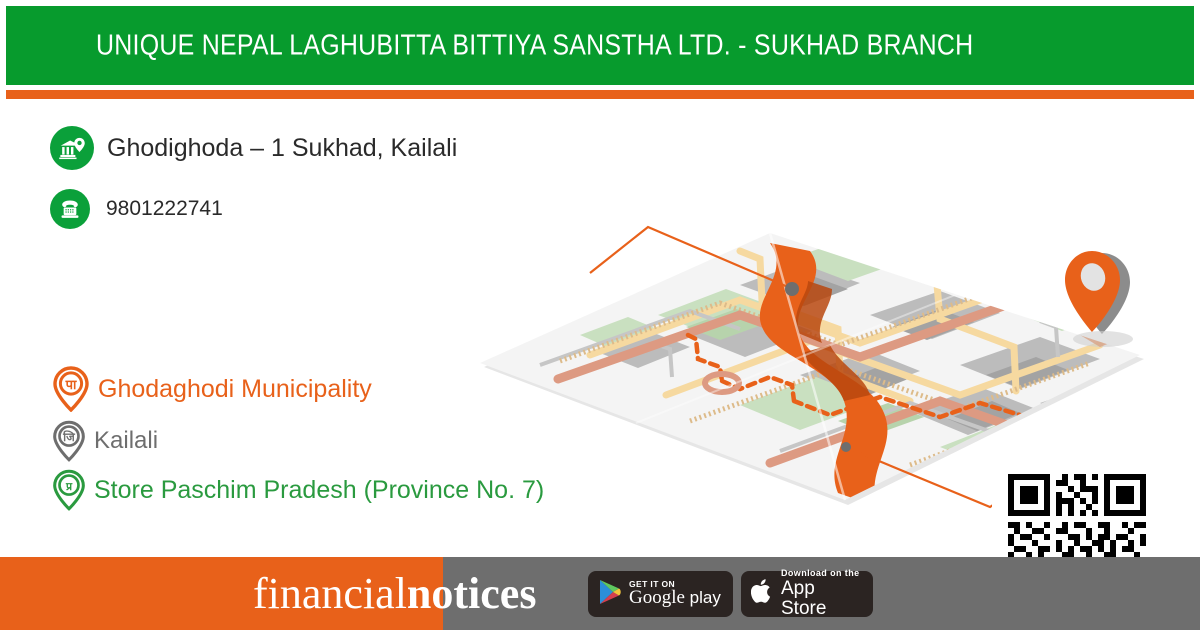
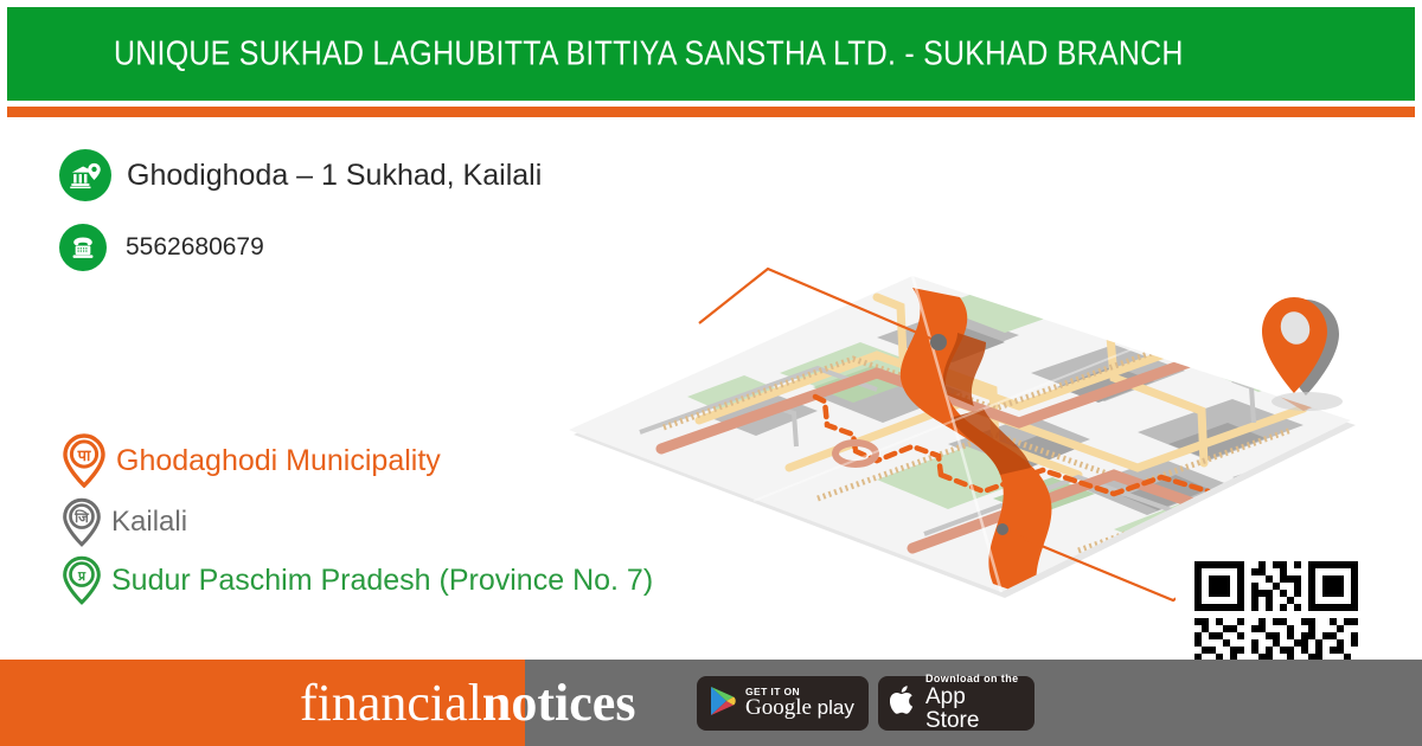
- UNIQUE NEPAL LAGHUBITTA BITTIYA SANSTHA LTD. - SUKHAD BRANCH
+ UNIQUE SUKHAD LAGHUBITTA BITTIYA SANSTHA LTD. - SUKHAD BRANCH
  Ghodighoda – 1 Sukhad, Kailali
- 9801222741
+ 5562680679
  पा
  Ghodaghodi Municipality
  जि
  Kailali
  प्र
- Store Paschim Pradesh (Province No. 7)
+ Sudur Paschim Pradesh (Province No. 7)
  financialnotices
  GET IT ON
  Google play
  Download on the
  App Store
